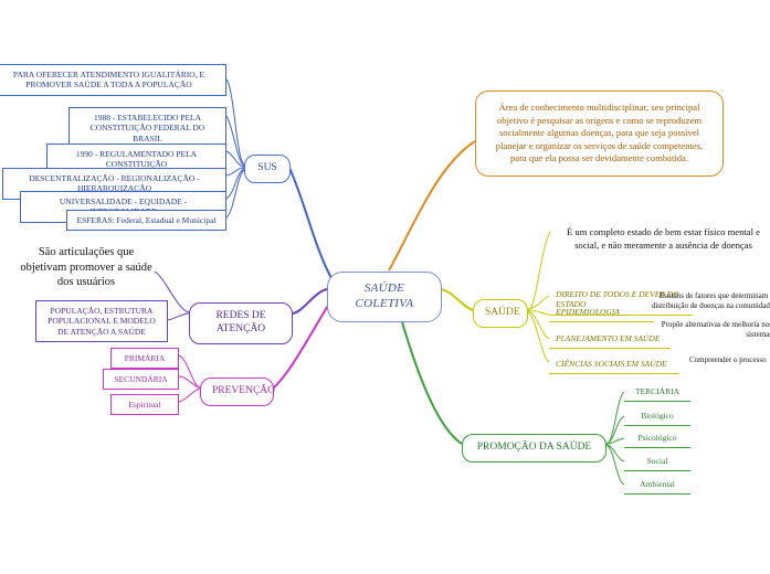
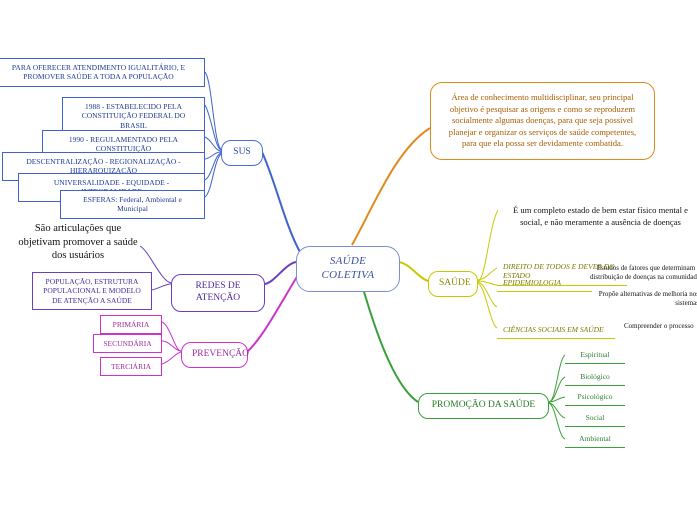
  SAÚDE COLETIVA
  SUS
  PARA OFERECER ATENDIMENTO IGUALITÁRIO, E PROMOVER SAÚDE A TODA A POPULAÇÃO
  1988 - ESTABELECIDO PELA CONSTITUIÇÃO FEDERAL DO BRASIL
  1990 - REGULAMENTADO PELA CONSTITUIÇÃO
  DESCENTRALIZAÇÃO - REGIONALIZAÇÃO - HIERARQUIZAÇÃO
- ESFERAS: Federal, Estadual e Municipal
+ ESFERAS: Federal, Ambiental e Municipal
  Área de conhecimento multidisciplinar, seu principal objetivo é pesquisar as origens e como se reproduzem socialmente algumas doenças, para que seja possível planejar e organizar os serviços de saúde competentes, para que ela possa ser devidamente combatida.
  REDES DE ATENÇÃO
  São articulações que objetivam promover a saúde dos usuários
  POPULAÇÃO, ESTRUTURA POPULACIONAL E MODELO DE ATENÇÃO A SAÚDE
  PREVENÇÃO
  PRIMÁRIA
  SECUNDÁRIA
- Espiritual
+ TERCIÁRIA
  SAÚDE
  É um completo estado de bem estar físico mental e social, e não meramente a ausência de doenças
  DIREITO DE TODOS E DEVER DO ESTADO
  EPIDEMIOLOGIA
  Estudos de fatores que determinam distribuição de doenças na comunidad
- PLANEJAMENTO EM SAÚDE
  Propõe alternativas de melhoria no sistema
  CIÊNCIAS SOCIAIS EM SAÚDE
  Compreender o processo
  PROMOÇÃO DA SAÚDE
- TERCIÁRIA
+ Espiritual
  Biológico
  Psicológico
  Social
  Ambiental
